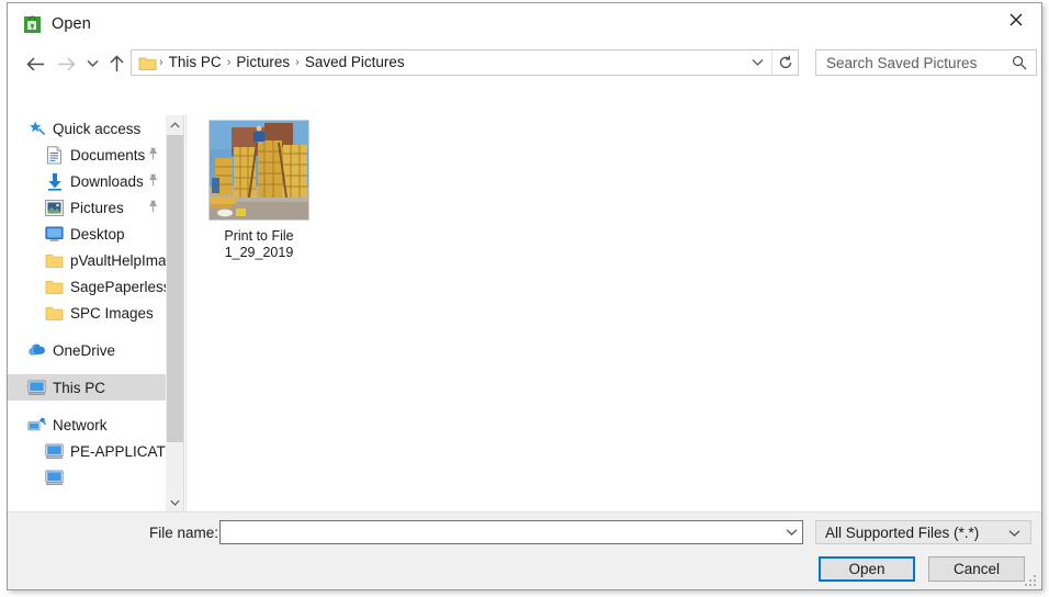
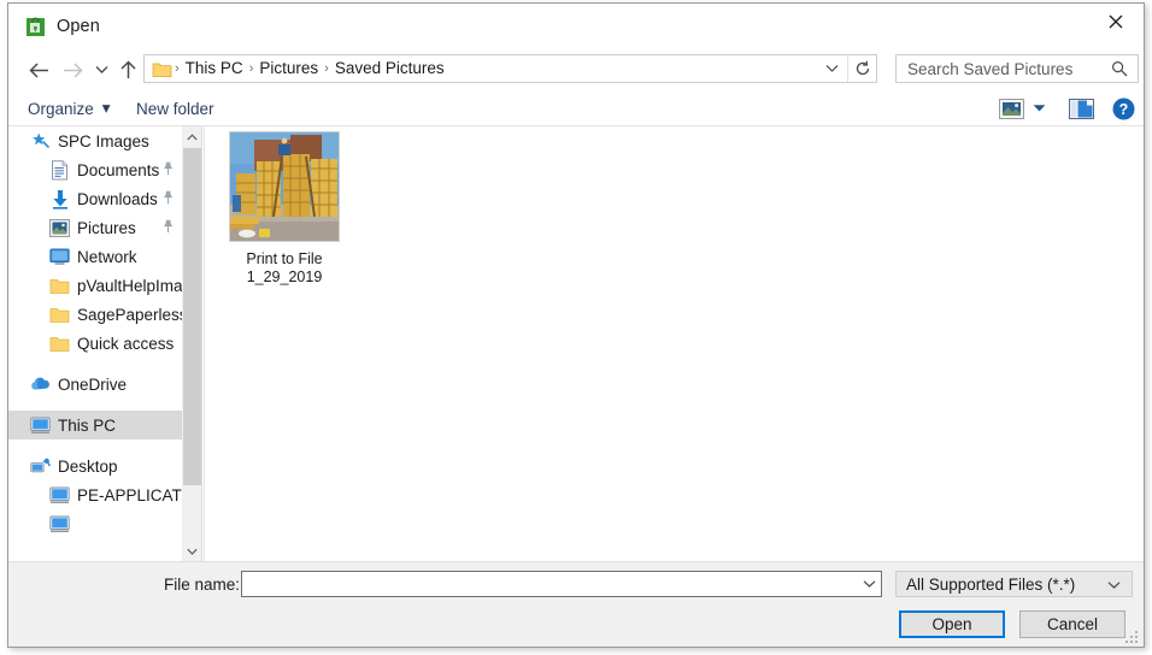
  Open
  ›
  This PC
  ›
  Pictures
  ›
  Saved Pictures
  Search Saved Pictures
+ Organize
+ ▾
+ New folder
+ ?
- Quick access
+ SPC Images
  Documents
  Downloads
  Pictures
- Desktop
+ Network
  pVaultHelpIma
- SPC Images
+ Quick access
  OneDrive
  This PC
- Network
+ Desktop
  PE-APPLICAT
  Print to File
  1_29_2019
  File name:
  All Supported Files (*.*)
  Open
  Cancel
